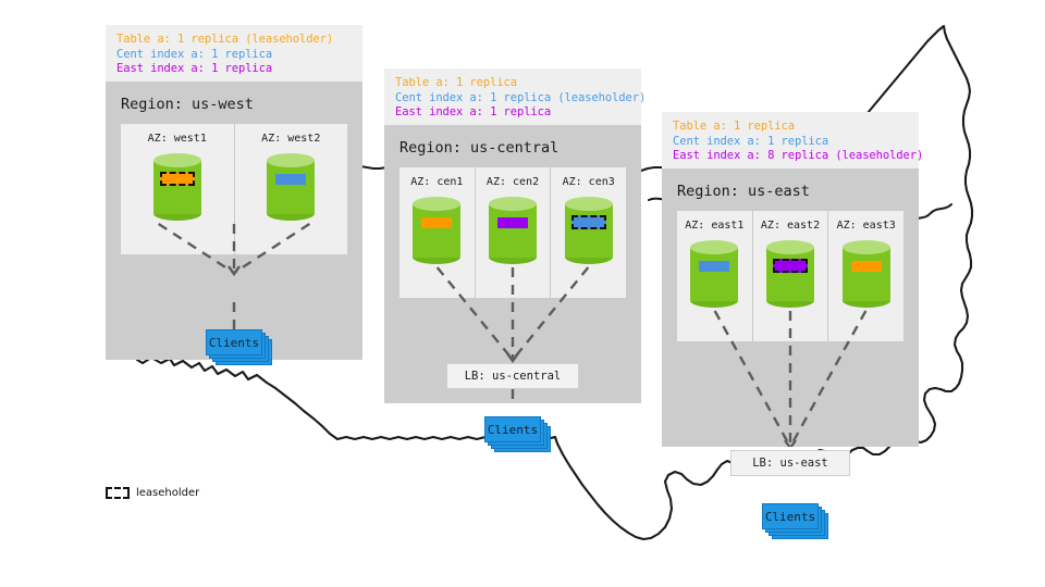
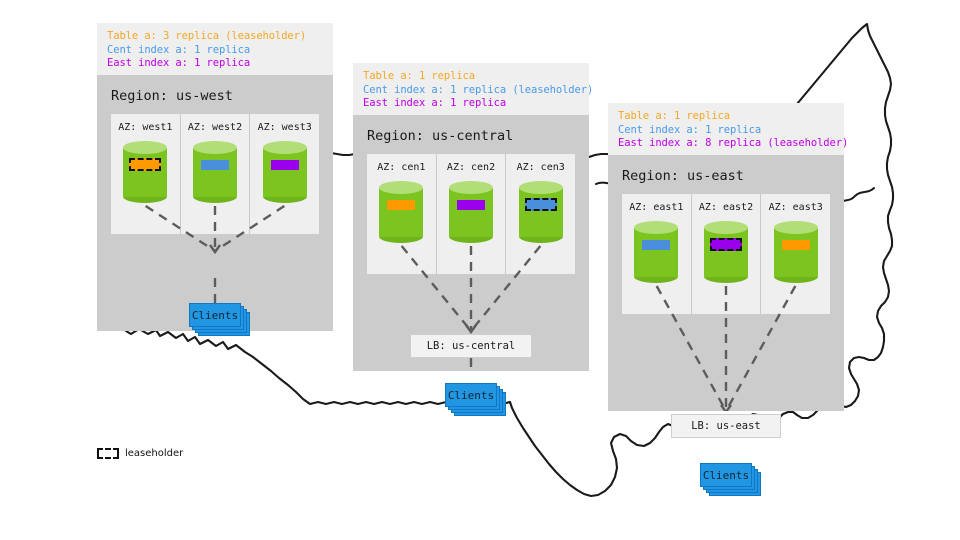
- Table a: 1 replica (leaseholder)
+ Table a: 3 replica (leaseholder)
  Cent index a: 1 replica
  East index a: 1 replica
  Region: us-west
  AZ: west1
  AZ: west2
+ AZ: west3
  Clients
  Table a: 1 replica
  Cent index a: 1 replica (leaseholder)
  East index a: 1 replica
  Region: us-central
  AZ: cen1
  AZ: cen2
  AZ: cen3
  LB: us-central
  Clients
  Table a: 1 replica
  Cent index a: 1 replica
  East index a: 8 replica (leaseholder)
  Region: us-east
  AZ: east1
  AZ: east2
  AZ: east3
  LB: us-east
  Clients
  leaseholder
